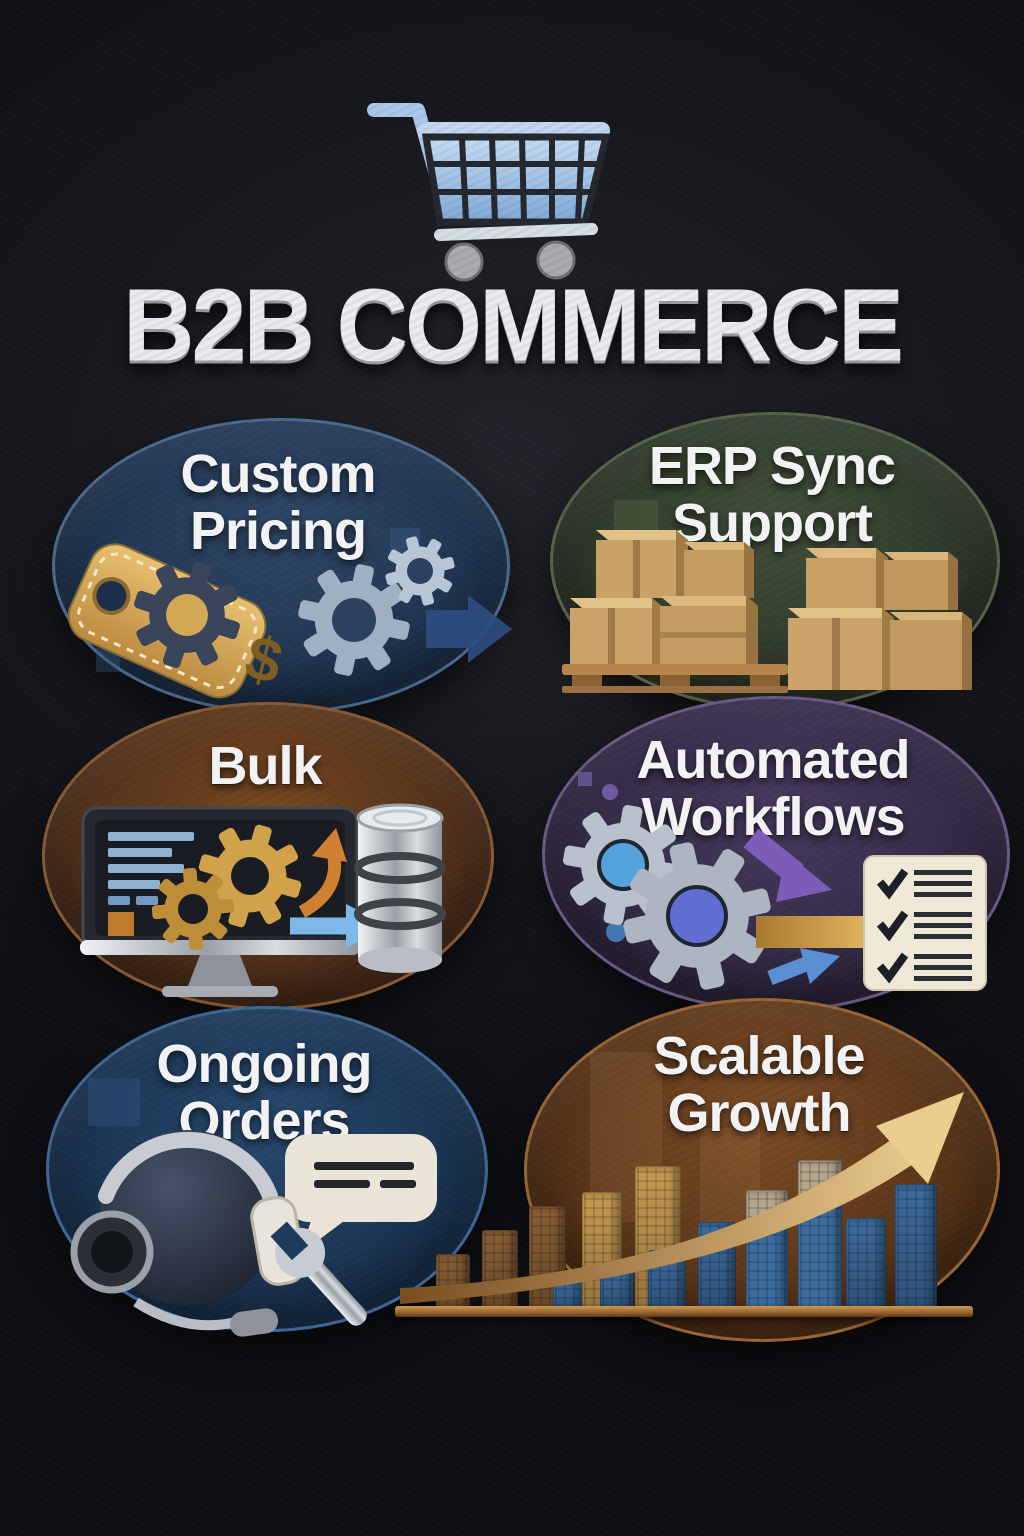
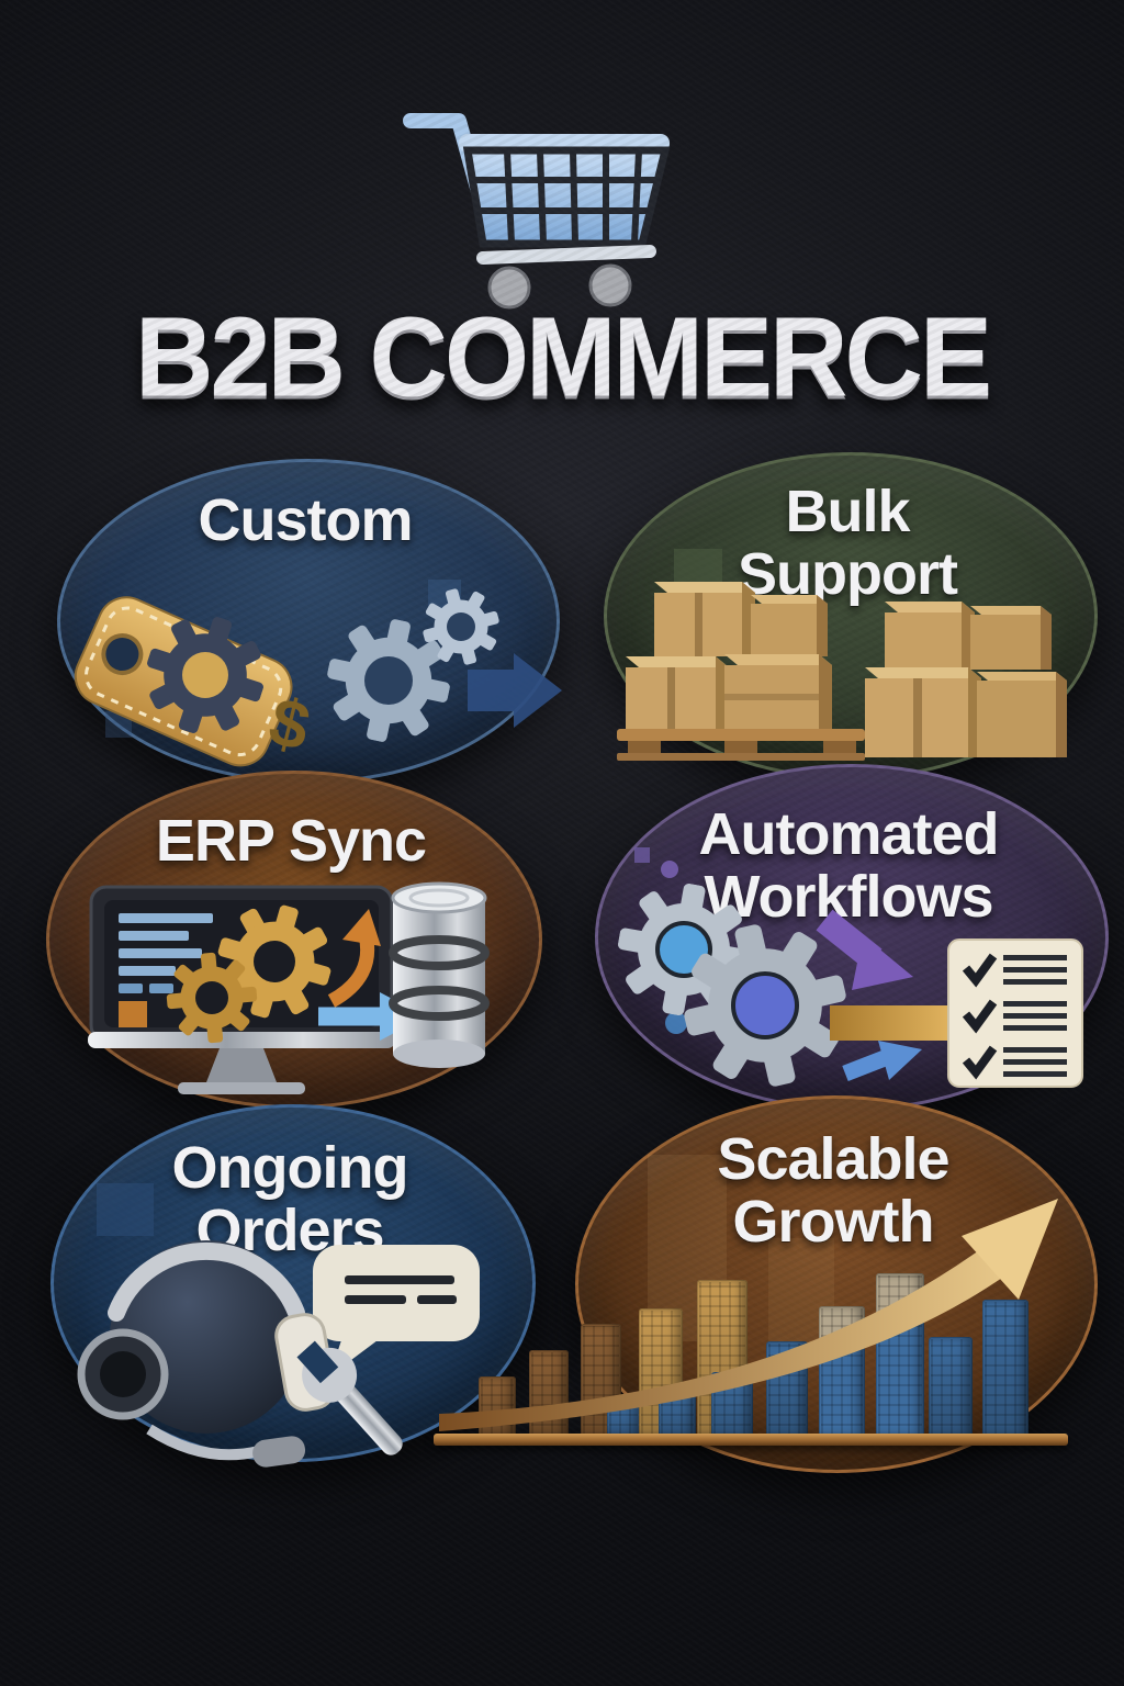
  Custom
- Pricing
- ERP Sync
+ Bulk
  Support
- Bulk
+ ERP Sync
  Automated
  Workflows
  Ongoing
  Orders
  Scalable
  Growth
